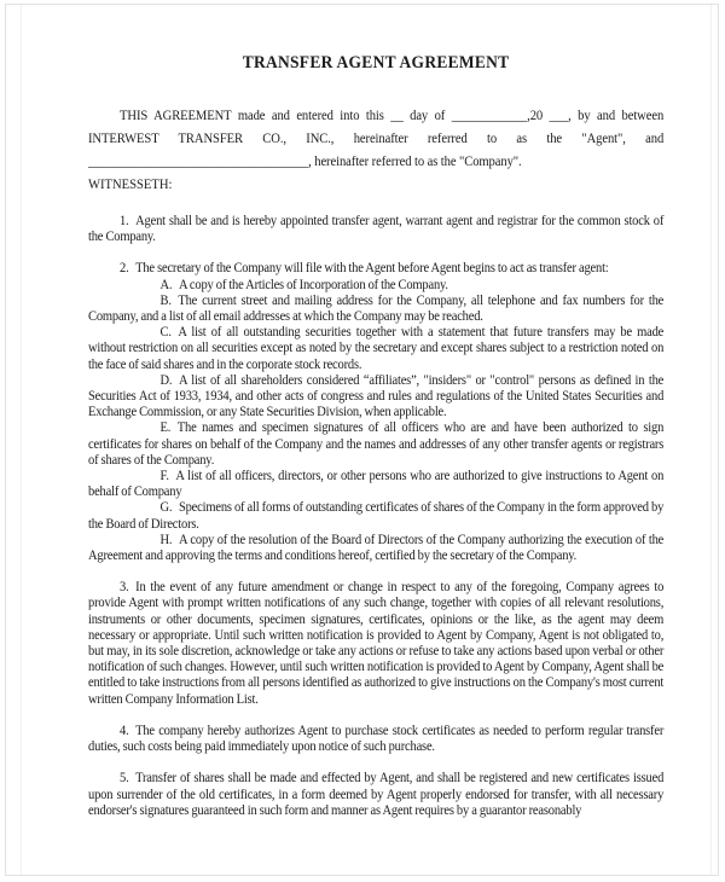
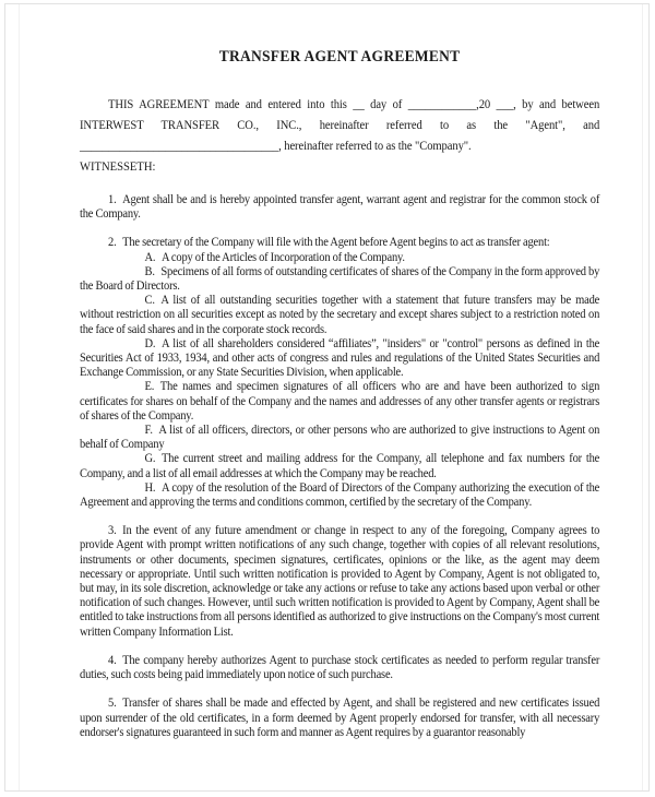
  TRANSFER AGENT AGREEMENT
  THIS AGREEMENT made and entered into this __ day of ____________,20 ___, by and between
  INTERWEST TRANSFER CO., INC., hereinafter referred to as the "Agent", and
  ___________________________________, hereinafter referred to as the "Company".
  WITNESSETH:
  1. Agent shall be and is hereby appointed transfer agent, warrant agent and registrar for the common stock of the Company.
  2. The secretary of the Company will file with the Agent before Agent begins to act as transfer agent:
  A. A copy of the Articles of Incorporation of the Company.
- B. The current street and mailing address for the Company, all telephone and fax numbers for the Company, and a list of all email addresses at which the Company may be reached.
+ B. Specimens of all forms of outstanding certificates of shares of the Company in the form approved by the Board of Directors.
  C. A list of all outstanding securities together with a statement that future transfers may be made without restriction on all securities except as noted by the secretary and except shares subject to a restriction noted on the face of said shares and in the corporate stock records.
  D. A list of all shareholders considered “affiliates”, "insiders" or "control" persons as defined in the Securities Act of 1933, 1934, and other acts of congress and rules and regulations of the United States Securities and Exchange Commission, or any State Securities Division, when applicable.
  E. The names and specimen signatures of all officers who are and have been authorized to sign certificates for shares on behalf of the Company and the names and addresses of any other transfer agents or registrars of shares of the Company.
  F. A list of all officers, directors, or other persons who are authorized to give instructions to Agent on behalf of Company
- G. Specimens of all forms of outstanding certificates of shares of the Company in the form approved by the Board of Directors.
+ G. The current street and mailing address for the Company, all telephone and fax numbers for the Company, and a list of all email addresses at which the Company may be reached.
- H. A copy of the resolution of the Board of Directors of the Company authorizing the execution of the Agreement and approving the terms and conditions hereof, certified by the secretary of the Company.
+ H. A copy of the resolution of the Board of Directors of the Company authorizing the execution of the Agreement and approving the terms and conditions common, certified by the secretary of the Company.
  3. In the event of any future amendment or change in respect to any of the foregoing, Company agrees to provide Agent with prompt written notifications of any such change, together with copies of all relevant resolutions, instruments or other documents, specimen signatures, certificates, opinions or the like, as the agent may deem necessary or appropriate. Until such written notification is provided to Agent by Company, Agent is not obligated to, but may, in its sole discretion, acknowledge or take any actions or refuse to take any actions based upon verbal or other notification of such changes. However, until such written notification is provided to Agent by Company, Agent shall be entitled to take instructions from all persons identified as authorized to give instructions on the Company's most current written Company Information List.
  4. The company hereby authorizes Agent to purchase stock certificates as needed to perform regular transfer duties, such costs being paid immediately upon notice of such purchase.
  5. Transfer of shares shall be made and effected by Agent, and shall be registered and new certificates issued upon surrender of the old certificates, in a form deemed by Agent properly endorsed for transfer, with all necessary endorser's signatures guaranteed in such form and manner as Agent requires by a guarantor reasonably
